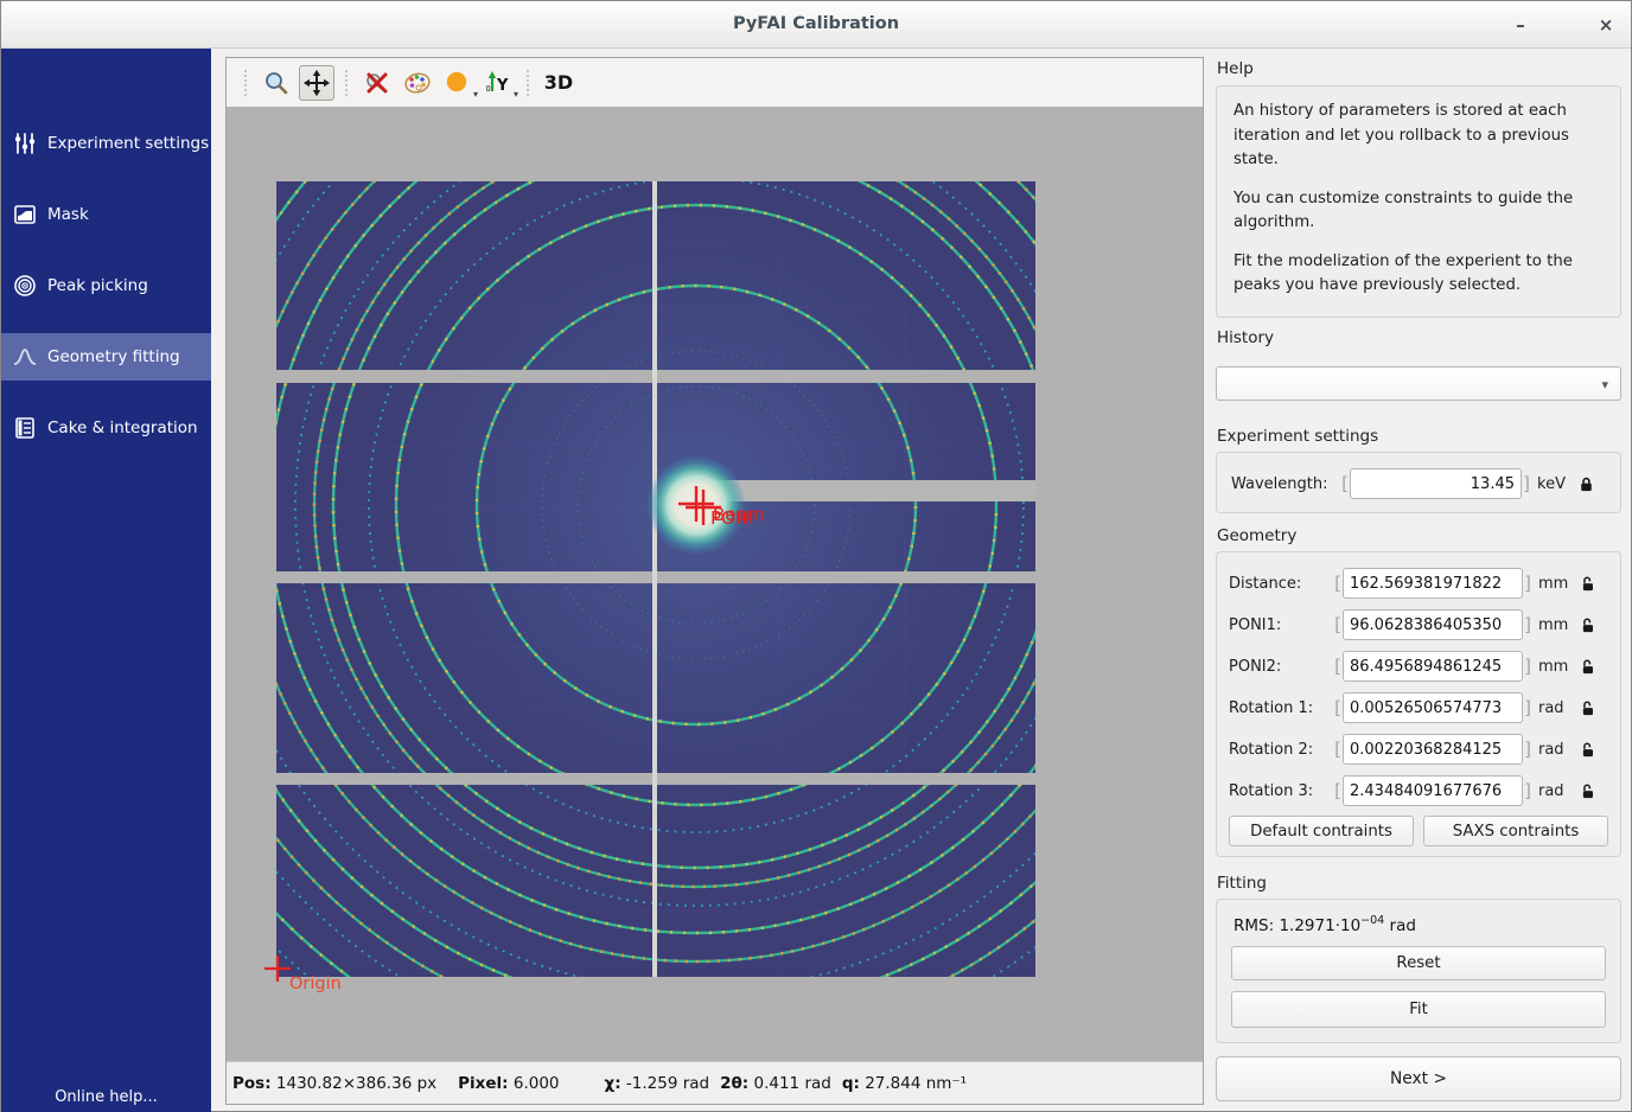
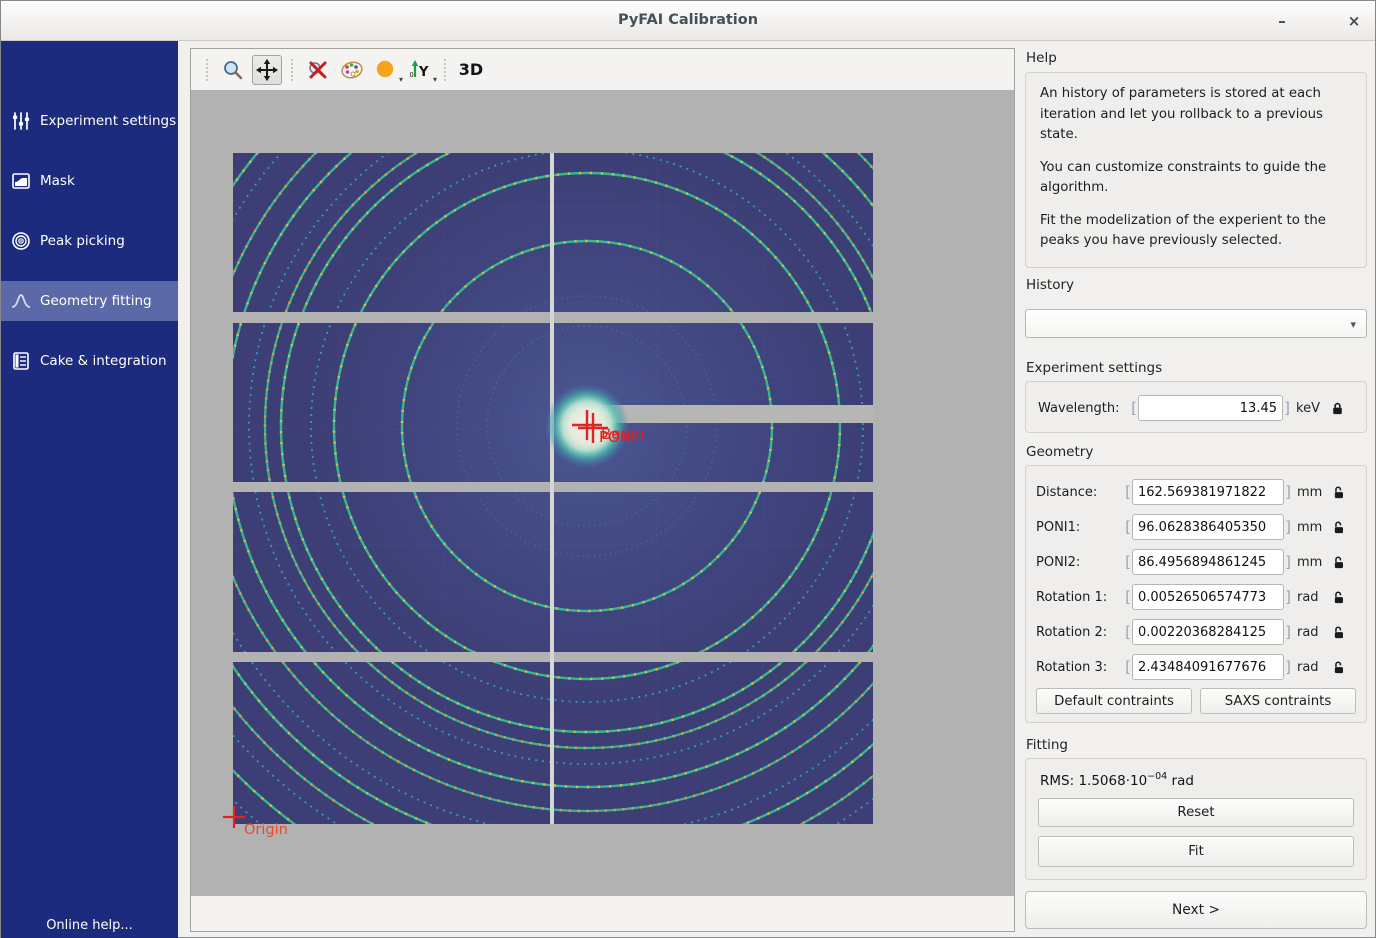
  PyFAI Calibration
  –
  ×
  Experiment settings
  Mask
  Peak picking
  Geometry fitting
  Cake & integration
  Online help...
  ▾
  Y
  0
  ▾
  3D
  Beam
  PONI
  Origin
- Pos: 1430.82×386.36 px
- Pixel: 6.000
- χ: -1.259 rad
- 2θ: 0.411 rad
- q: 27.844 nm⁻¹
  Help
  An history of parameters is stored at each iteration and let you rollback to a previous state.
  You can customize constraints to guide the algorithm.
  Fit the modelization of the experient to the peaks you have previously selected.
  History
  ▾
  Experiment settings
  Wavelength:
  [
  13.45
  ]
  keV
  Geometry
  Distance:
  [
  162.569381971822
  ]
  mm
  PONI1:
  [
  96.0628386405350
  ]
  mm
  PONI2:
  [
  86.4956894861245
  ]
  mm
  Rotation 1:
  [
  0.00526506574773
  ]
  rad
  Rotation 2:
  [
  0.00220368284125
  ]
  rad
  Rotation 3:
  [
  2.43484091677676
  ]
  rad
  Default contraints
  SAXS contraints
  Fitting
- RMS: 1.2971·10−04 rad
+ RMS: 1.5068·10−04 rad
  Reset
  Fit
  Next >
